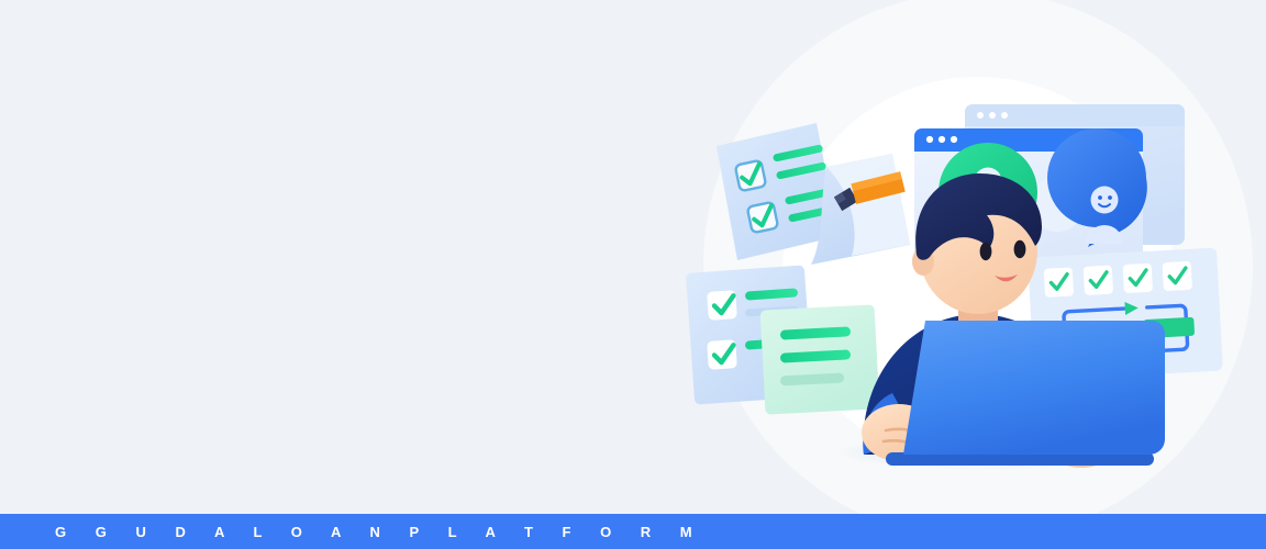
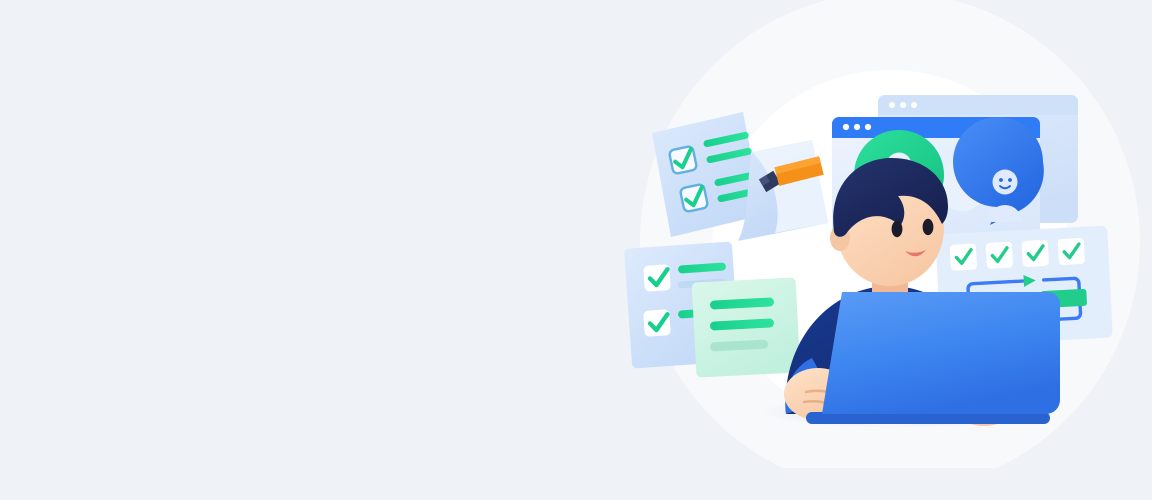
- G G U D A L O A N P L A T F O R M
